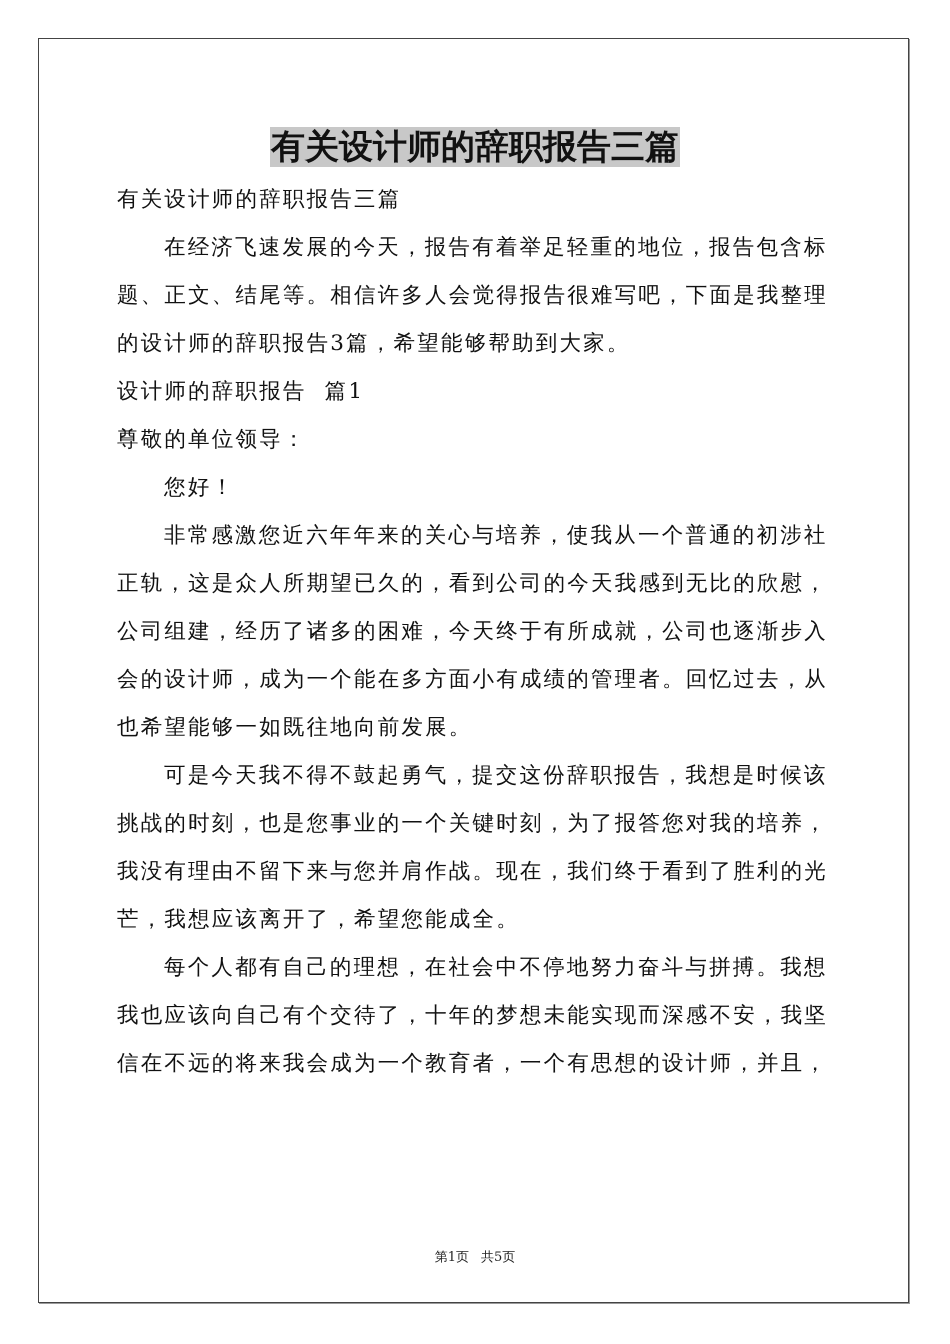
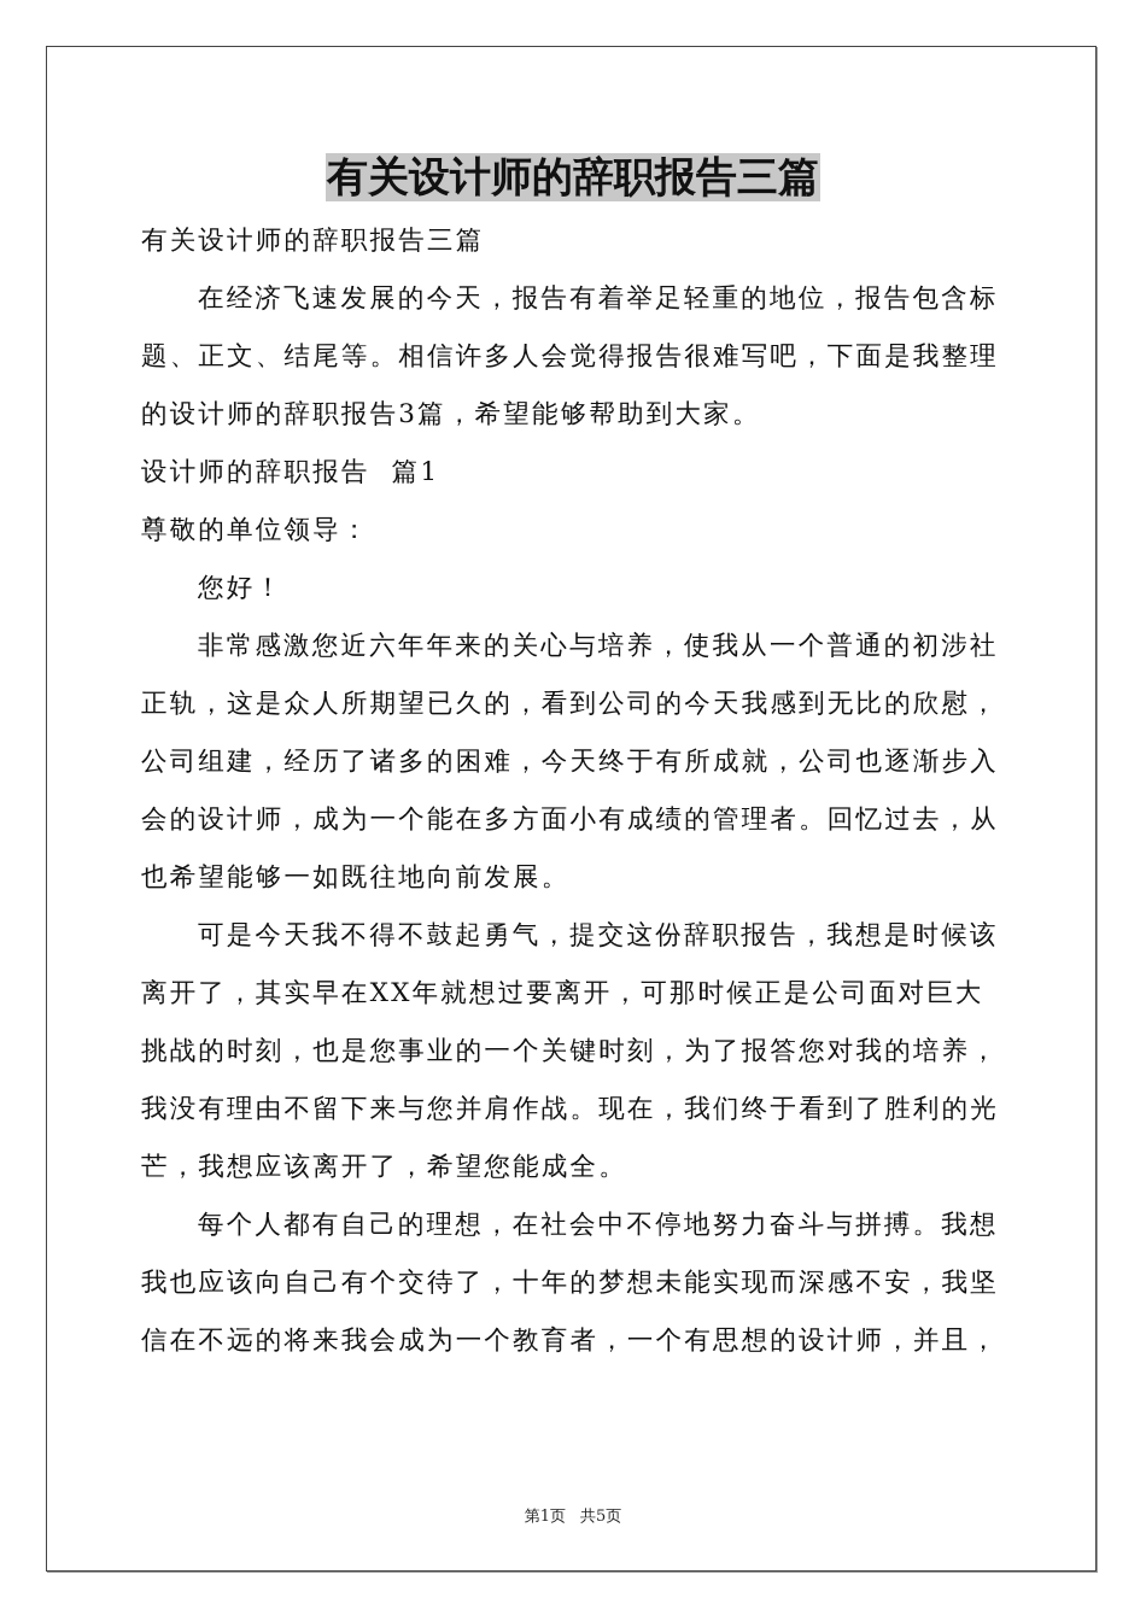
  有关设计师的辞职报告三篇
  有关设计师的辞职报告三篇
  在经济飞速发展的今天，报告有着举足轻重的地位，报告包含标
  题、正文、结尾等。相信许多人会觉得报告很难写吧，下面是我整理
  的设计师的辞职报告3篇，希望能够帮助到大家。
  设计师的辞职报告 篇1
  尊敬的单位领导：
  您好！
  非常感激您近六年年来的关心与培养，使我从一个普通的初涉社
  正轨，这是众人所期望已久的，看到公司的今天我感到无比的欣慰，
  公司组建，经历了诸多的困难，今天终于有所成就，公司也逐渐步入
  会的设计师，成为一个能在多方面小有成绩的管理者。回忆过去，从
  也希望能够一如既往地向前发展。
  可是今天我不得不鼓起勇气，提交这份辞职报告，我想是时候该
+ 离开了，其实早在XX年就想过要离开，可那时候正是公司面对巨大
  挑战的时刻，也是您事业的一个关键时刻，为了报答您对我的培养，
  我没有理由不留下来与您并肩作战。现在，我们终于看到了胜利的光
  芒，我想应该离开了，希望您能成全。
  每个人都有自己的理想，在社会中不停地努力奋斗与拼搏。我想
  我也应该向自己有个交待了，十年的梦想未能实现而深感不安，我坚
  信在不远的将来我会成为一个教育者，一个有思想的设计师，并且，
  第1页 共5页
